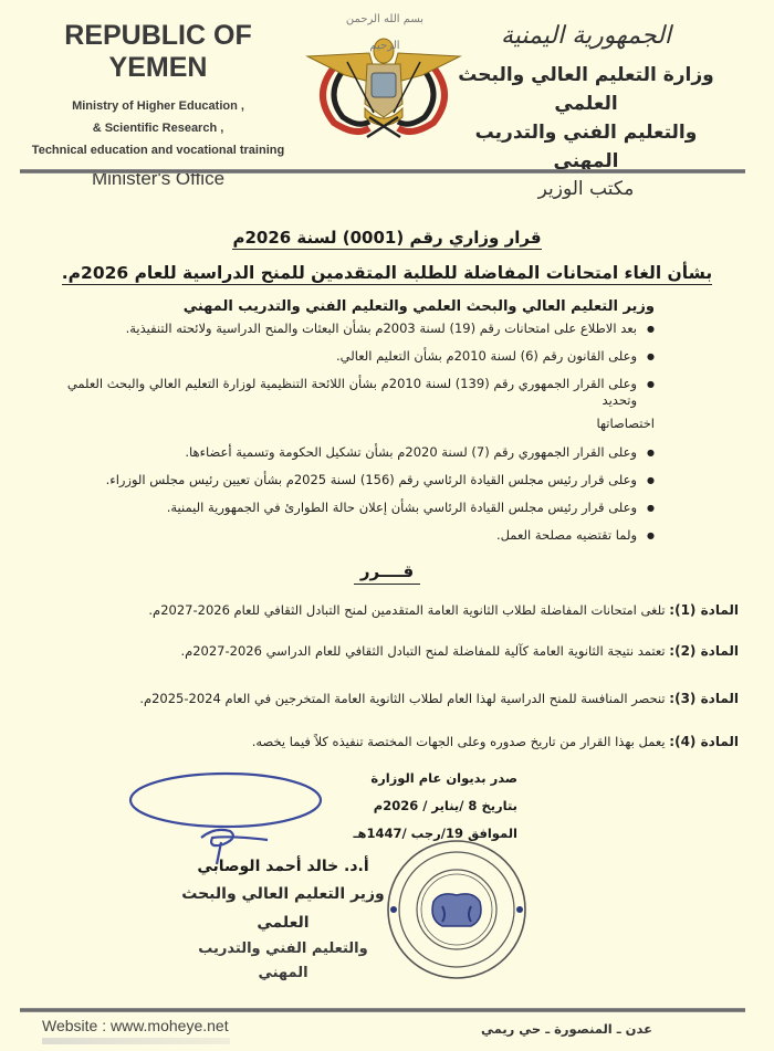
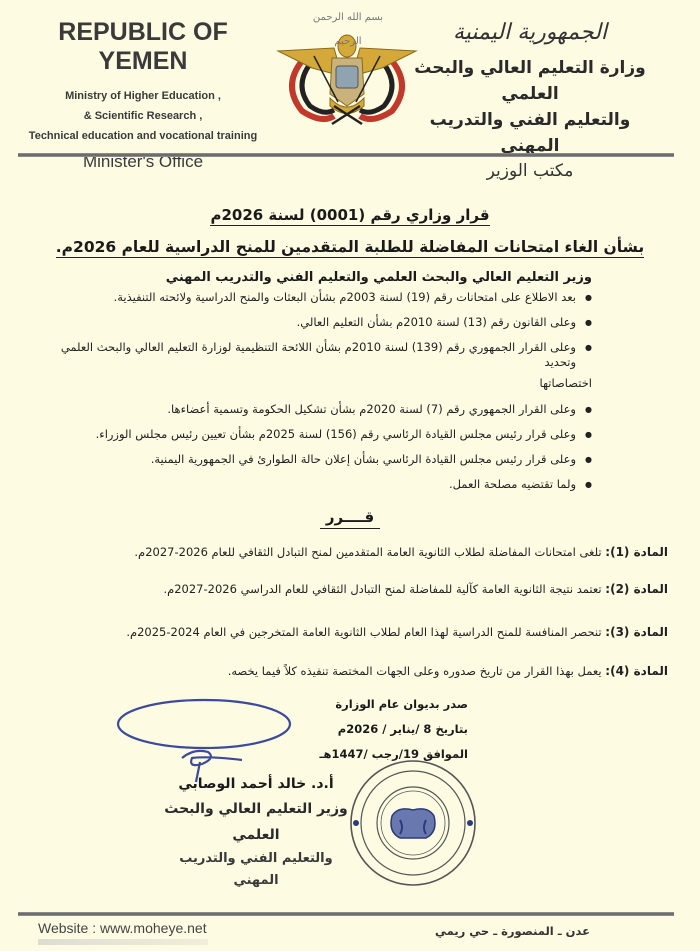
  REPUBLIC OF YEMEN
  Ministry of Higher Education ,
  & Scientific Research ,
  Technical education and vocational training
  Minister's Office
  بسم الله الرحمن الرحيم
  الجمهورية اليمنية
  وزارة التعليم العالي والبحث العلمي
  والتعليم الفني والتدريب المهني
  مكتب الوزير
  قرار وزاري رقم (0001) لسنة 2026م
  بشأن الغاء امتحانات المفاضلة للطلبة المتقدمين للمنح الدراسية للعام 2026م.
  وزير التعليم العالي والبحث العلمي والتعليم الفني والتدريب المهني
  بعد الاطلاع على امتحانات رقم (19) لسنة 2003م بشأن البعثات والمنح الدراسية ولائحته التنفيذية.
- وعلى القانون رقم (6) لسنة 2010م بشأن التعليم العالي.
+ وعلى القانون رقم (13) لسنة 2010م بشأن التعليم العالي.
  وعلى القرار الجمهوري رقم (139) لسنة 2010م بشأن اللائحة التنظيمية لوزارة التعليم العالي والبحث العلمي وتحديد
  اختصاصاتها
  وعلى القرار الجمهوري رقم (7) لسنة 2020م بشأن تشكيل الحكومة وتسمية أعضاءها.
  وعلى قرار رئيس مجلس القيادة الرئاسي رقم (156) لسنة 2025م بشأن تعيين رئيس مجلس الوزراء.
  وعلى قرار رئيس مجلس القيادة الرئاسي بشأن إعلان حالة الطوارئ في الجمهورية اليمنية.
  ولما تقتضيه مصلحة العمل.
  قــــرر
  المادة (1): تلغى امتحانات المفاضلة لطلاب الثانوية العامة المتقدمين لمنح التبادل الثقافي للعام 2026-2027م.
  المادة (2): تعتمد نتيجة الثانوية العامة كآلية للمفاضلة لمنح التبادل الثقافي للعام الدراسي 2026-2027م.
  المادة (3): تنحصر المنافسة للمنح الدراسية لهذا العام لطلاب الثانوية العامة المتخرجين في العام 2024-2025م.
  المادة (4): يعمل بهذا القرار من تاريخ صدوره وعلى الجهات المختصة تنفيذه كلاً فيما يخصه.
  صدر بديوان عام الوزارة
  بتاريخ 8 /يناير / 2026م
  الموافق 19/رجب /1447هـ
  أ.د. خالد أحمد الوصابي
  وزير التعليم العالي والبحث العلمي
  والتعليم الفني والتدريب المهني
  Website : www.moheye.net
  عدن ـ المنصورة ـ حي ريمي
